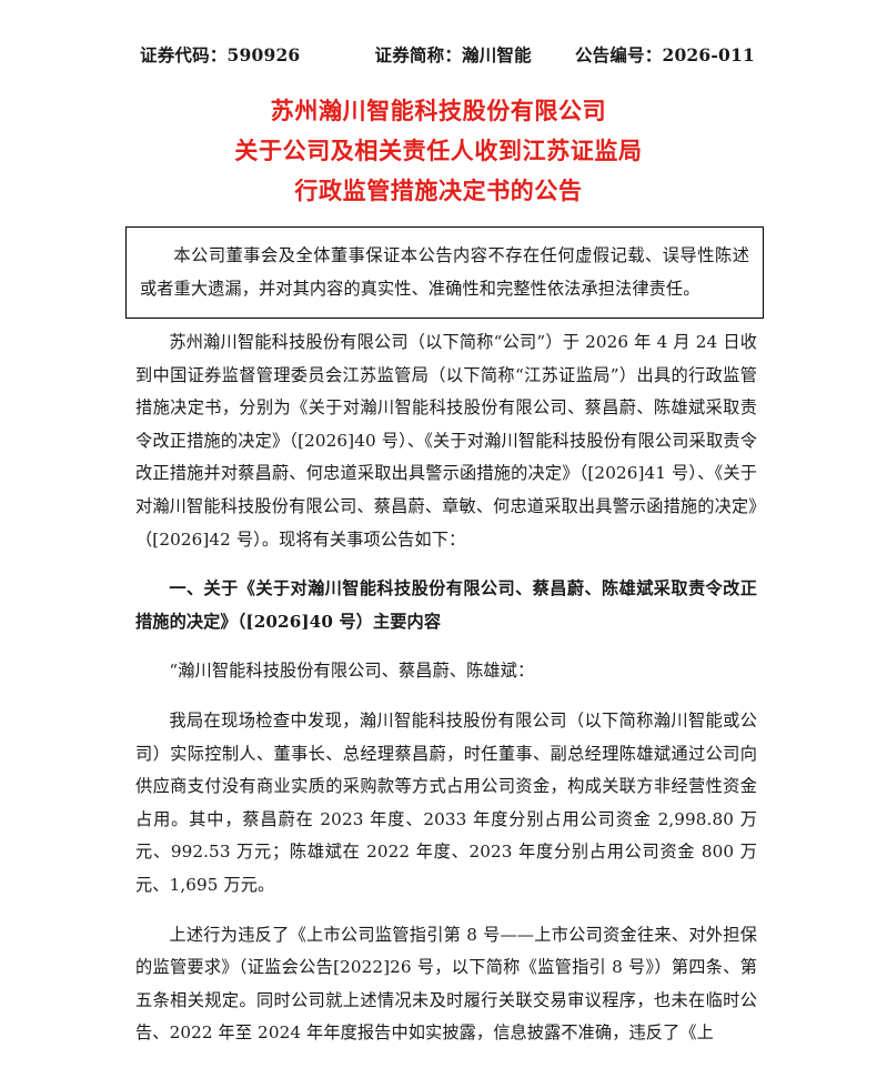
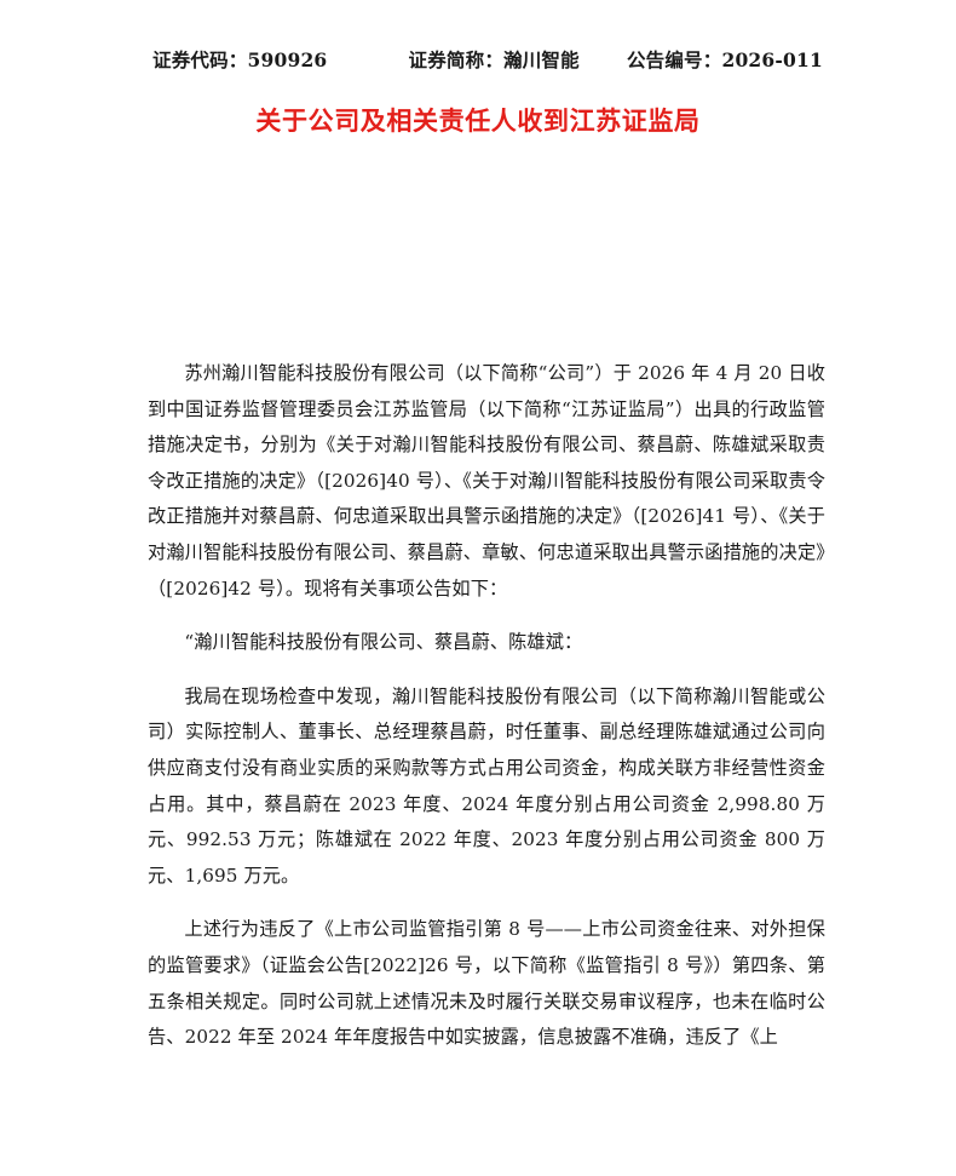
  证券代码：590926
  证券简称：瀚川智能
  公告编号：2026-011
- 苏州瀚川智能科技股份有限公司
  关于公司及相关责任人收到江苏证监局
- 行政监管措施决定书的公告
- 本公司董事会及全体董事保证本公告内容不存在任何虚假记载、误导性陈述或者重大遗漏，并对其内容的真实性、准确性和完整性依法承担法律责任。
- 苏州瀚川智能科技股份有限公司（以下简称“公司”）于 2026 年 4 月 24 日收到中国证券监督管理委员会江苏监管局（以下简称“江苏证监局”）出具的行政监管措施决定书，分别为《关于对瀚川智能科技股份有限公司、蔡昌蔚、陈雄斌采取责令改正措施的决定》（[2026]40 号）、《关于对瀚川智能科技股份有限公司采取责令改正措施并对蔡昌蔚、何忠道采取出具警示函措施的决定》（[2026]41 号）、《关于对瀚川智能科技股份有限公司、蔡昌蔚、章敏、何忠道采取出具警示函措施的决定》（[2026]42 号）。现将有关事项公告如下：
+ 苏州瀚川智能科技股份有限公司（以下简称“公司”）于 2026 年 4 月 20 日收到中国证券监督管理委员会江苏监管局（以下简称“江苏证监局”）出具的行政监管措施决定书，分别为《关于对瀚川智能科技股份有限公司、蔡昌蔚、陈雄斌采取责令改正措施的决定》（[2026]40 号）、《关于对瀚川智能科技股份有限公司采取责令改正措施并对蔡昌蔚、何忠道采取出具警示函措施的决定》（[2026]41 号）、《关于对瀚川智能科技股份有限公司、蔡昌蔚、章敏、何忠道采取出具警示函措施的决定》（[2026]42 号）。现将有关事项公告如下：
- 一、关于《关于对瀚川智能科技股份有限公司、蔡昌蔚、陈雄斌采取责令改正措施的决定》（[2026]40 号）主要内容
  “瀚川智能科技股份有限公司、蔡昌蔚、陈雄斌：
- 我局在现场检查中发现，瀚川智能科技股份有限公司（以下简称瀚川智能或公司）实际控制人、董事长、总经理蔡昌蔚，时任董事、副总经理陈雄斌通过公司向供应商支付没有商业实质的采购款等方式占用公司资金，构成关联方非经营性资金占用。其中，蔡昌蔚在 2023 年度、2033 年度分别占用公司资金 2,998.80 万元、992.53 万元；陈雄斌在 2022 年度、2023 年度分别占用公司资金 800 万元、1,695 万元。
+ 我局在现场检查中发现，瀚川智能科技股份有限公司（以下简称瀚川智能或公司）实际控制人、董事长、总经理蔡昌蔚，时任董事、副总经理陈雄斌通过公司向供应商支付没有商业实质的采购款等方式占用公司资金，构成关联方非经营性资金占用。其中，蔡昌蔚在 2023 年度、2024 年度分别占用公司资金 2,998.80 万元、992.53 万元；陈雄斌在 2022 年度、2023 年度分别占用公司资金 800 万元、1,695 万元。
  上述行为违反了《上市公司监管指引第 8 号——上市公司资金往来、对外担保的监管要求》（证监会公告[2022]26 号，以下简称《监管指引 8 号》）第四条、第五条相关规定。同时公司就上述情况未及时履行关联交易审议程序，也未在临时公告、2022 年至 2024 年年度报告中如实披露，信息披露不准确，违反了《上
